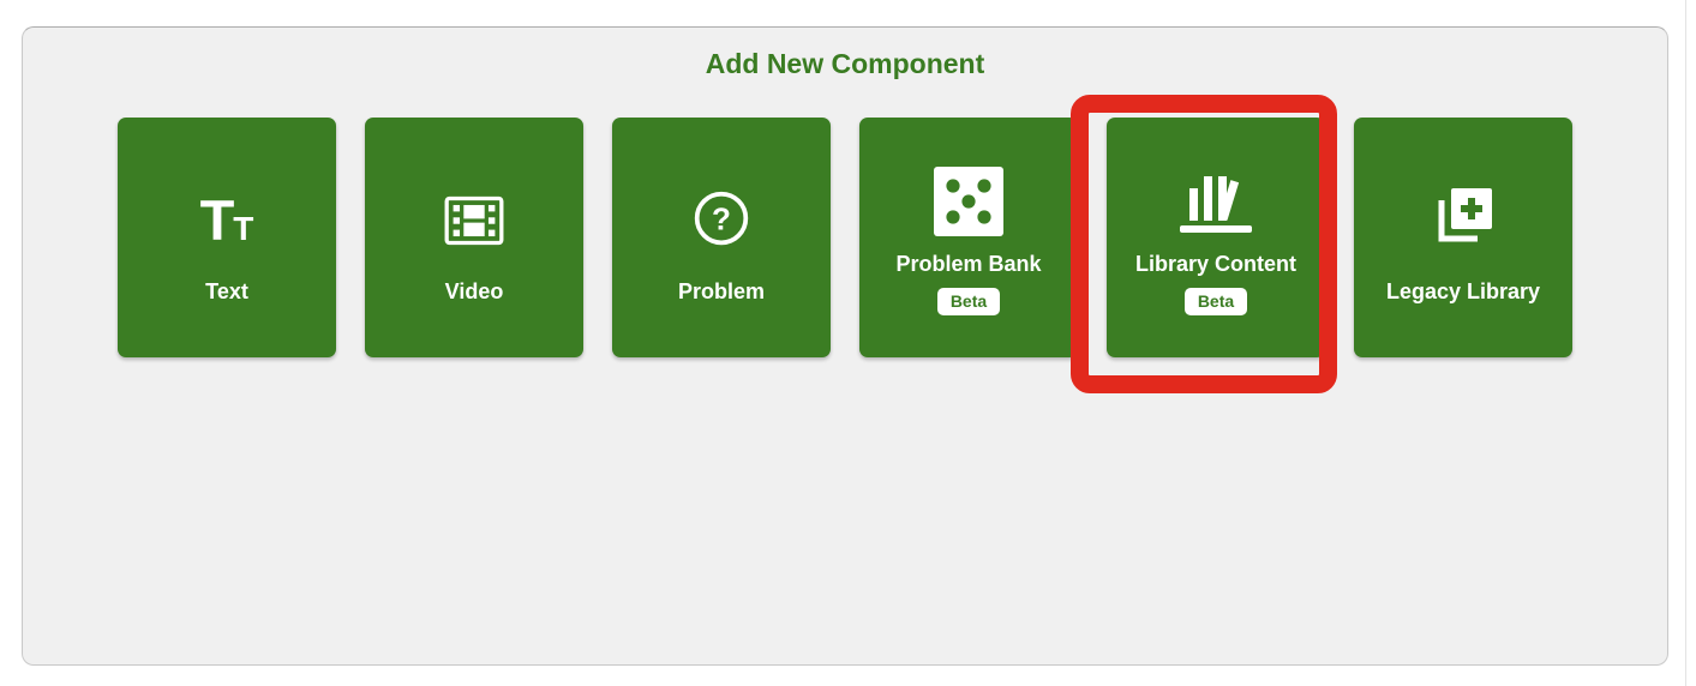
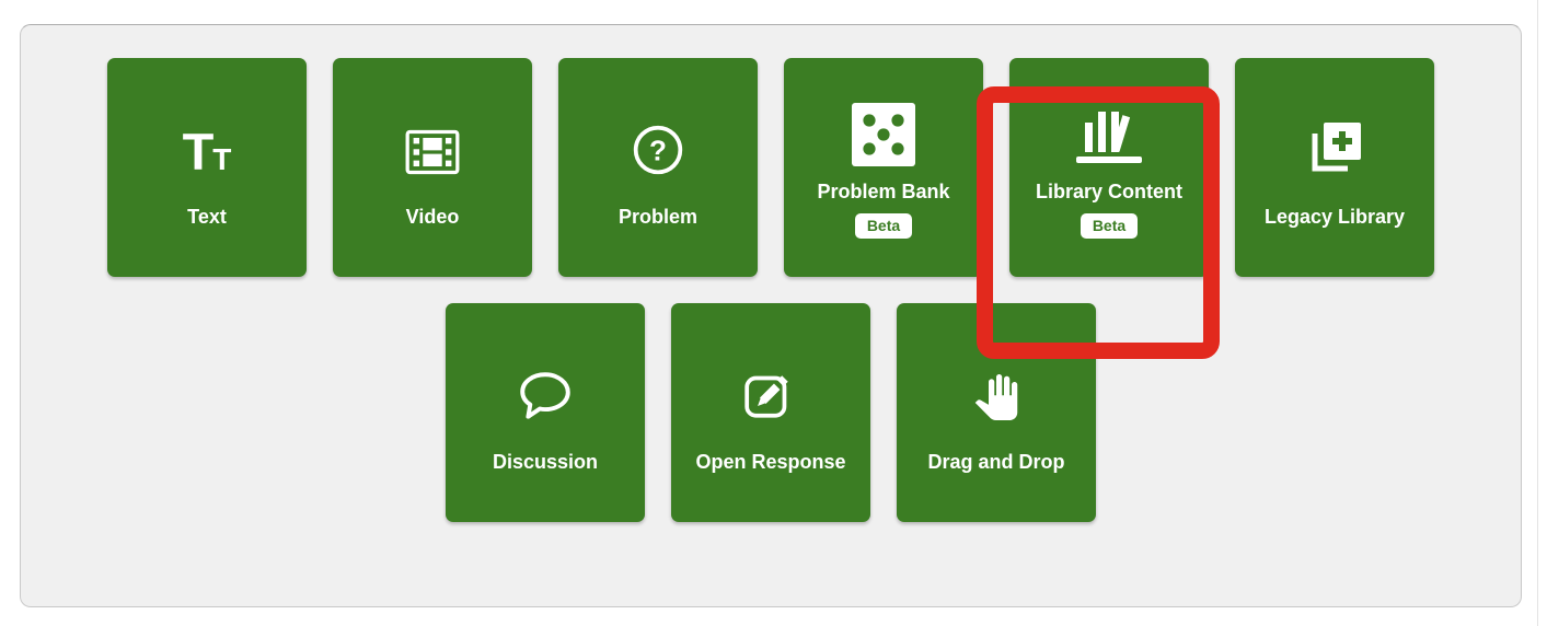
- Add New Component
  T
  T
  Text
  Video
  ?
  Problem
  Problem Bank
  Beta
  Library Content
  Beta
  Legacy Library
+ Discussion
+ Open Response
+ Drag and Drop
